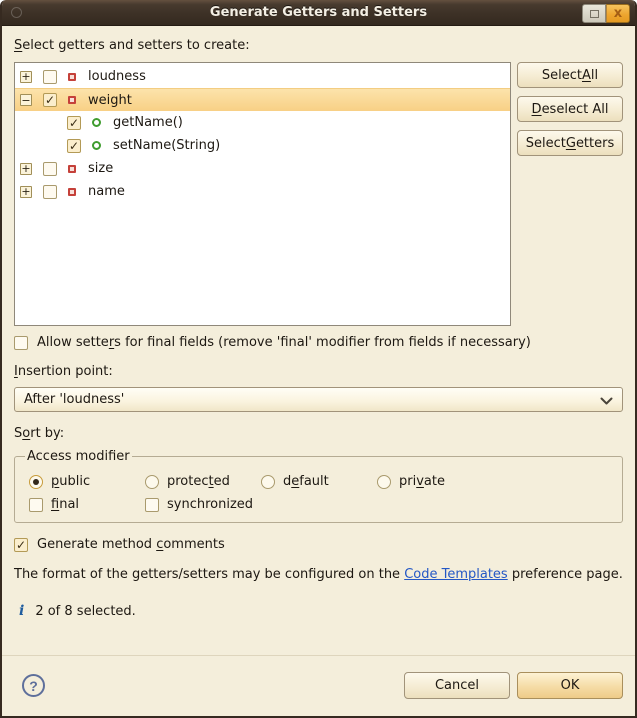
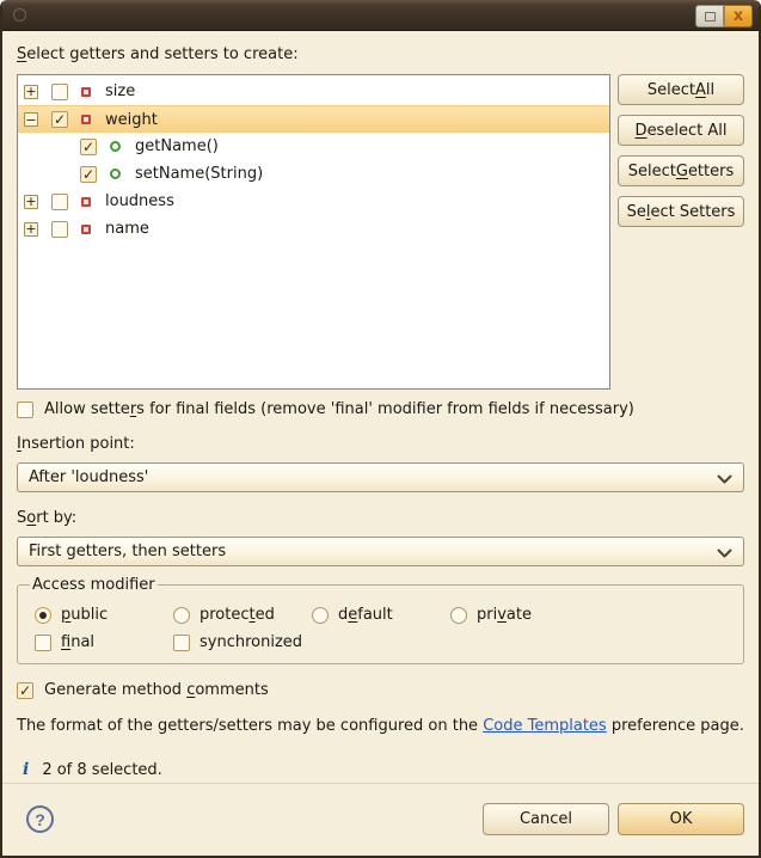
- Generate Getters and Setters
  x
  Select getters and setters to create:
  +
- loudness
+ size
  −
  ✓
  weight
  ✓
  getName()
  ✓
  setName(String)
  +
- size
+ loudness
  +
  name
  Select
  A
  ll
  D
  eselect All
  Select
  G
  etters
+ Se
+ l
+ ect Setters
  Allow setters for final fields (remove 'final' modifier from fields if necessary)
  Insertion point:
  After 'loudness'
  Sort by:
+ First getters, then setters
  Access modifier
  public
  protected
  default
  private
  fnal
  synchronized
  ✓
  Generate method comments
  The format of the getters/setters may be configured on the Code Templates preference page.
  i
  2 of 8 selected.
  ?
  Cancel
  OK
